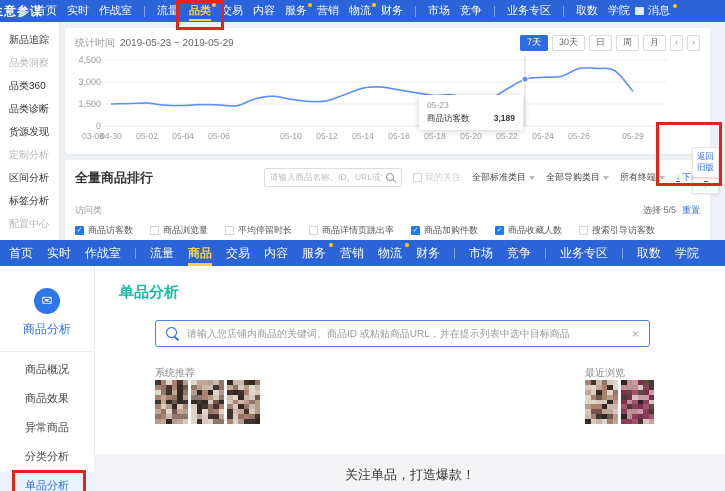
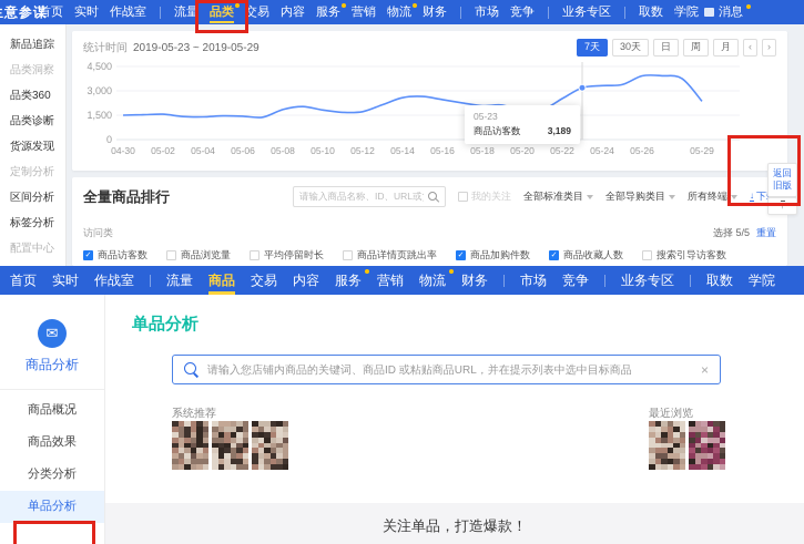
  意参谋
  首页
  实时
  作战室
  流量
  品类
  交易
  内容
  服务
  营销
  物流
  财务
  市场
  竞争
  业务专区
  取数
  学院
  消息
  新品追踪
  品类洞察
  品类360
  品类诊断
  货源发现
  定制分析
  区间分析
  标签分析
  配置中心
  统计时间
  2019-05-23 ~ 2019-05-29
  7天
  30天
  日
  周
  月
  ‹
  ›
  0
  1,500
  3,000
  4,500
  04-30
  05-02
  05-04
  05-06
- 03-08
+ 05-08
  05-10
  05-12
  05-14
  05-16
  05-18
  05-20
  05-22
  05-24
  05-26
  05-29
  05-23
  商品访客数
  3,189
  全量商品排行
  请输入商品名称、ID、URL或
  我的关注
  全部标准类目
  全部导购类目
  所有终端
  ↓
  访问类
  选择 5/5
  重置
  商品访客数
  商品浏览量
  平均停留时长
  商品详情页跳出率
  商品加购件数
  商品收藏人数
  搜索引导访客数
  返回
  旧版
  ↑
  首页
  实时
  作战室
  流量
  商品
  交易
  内容
  服务
  营销
  物流
  财务
  市场
  竞争
  业务专区
  取数
  学院
  ✉
  商品分析
  商品概况
  商品效果
- 异常商品
  分类分析
  单品分析
  单品分析
  请输入您店铺内商品的关键词、商品ID 或粘贴商品URL，并在提示列表中选中目标商品
  ×
  系统推荐
  最近浏览
  关注单品，打造爆款！
